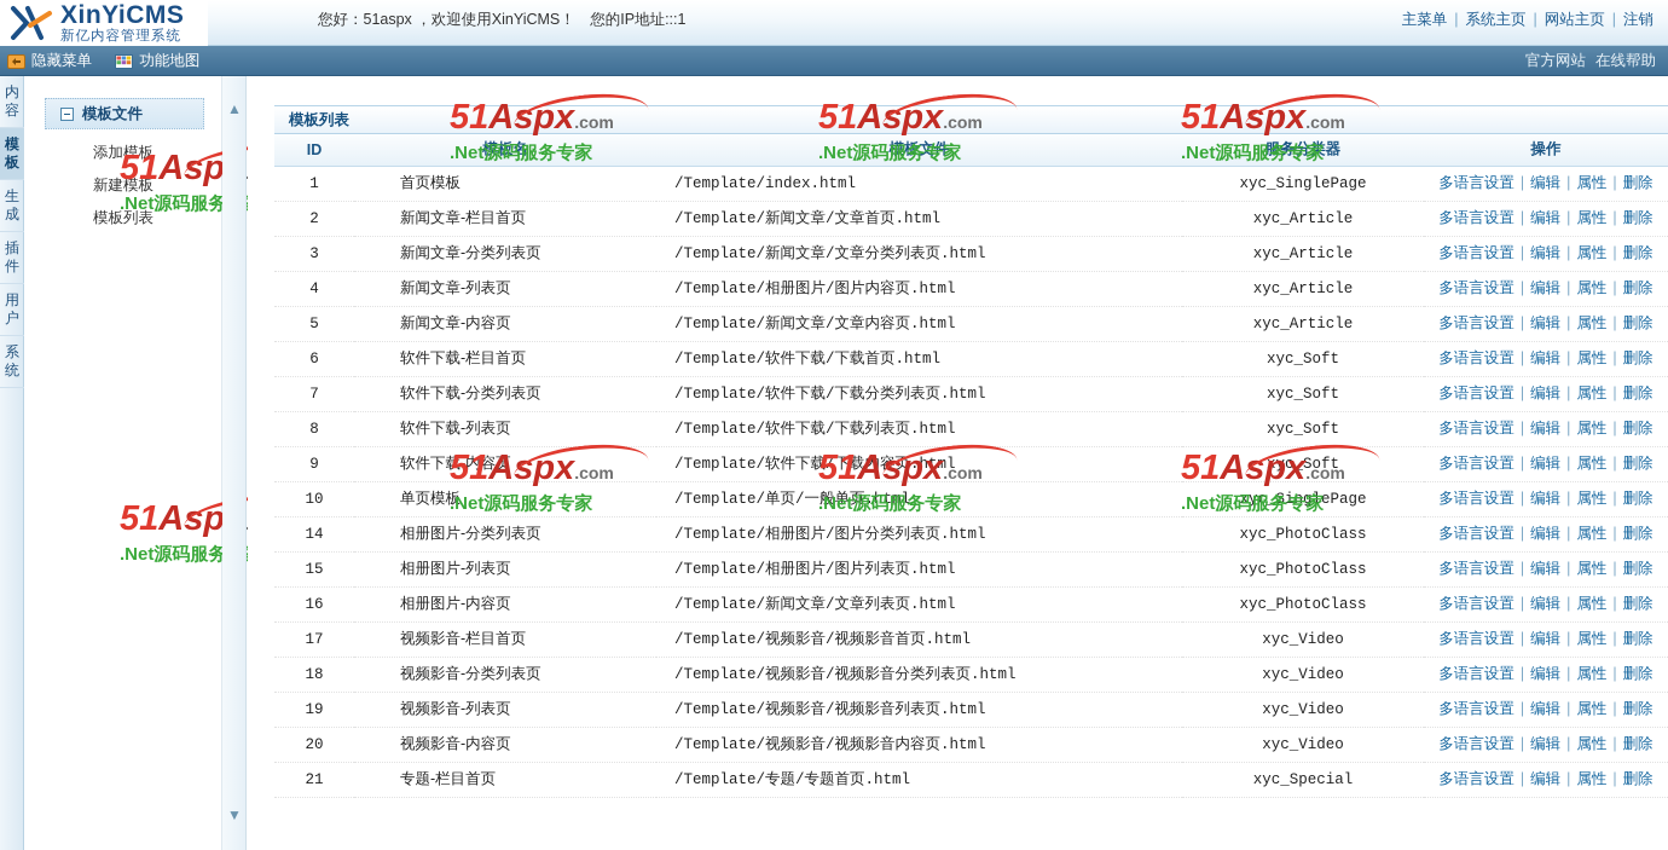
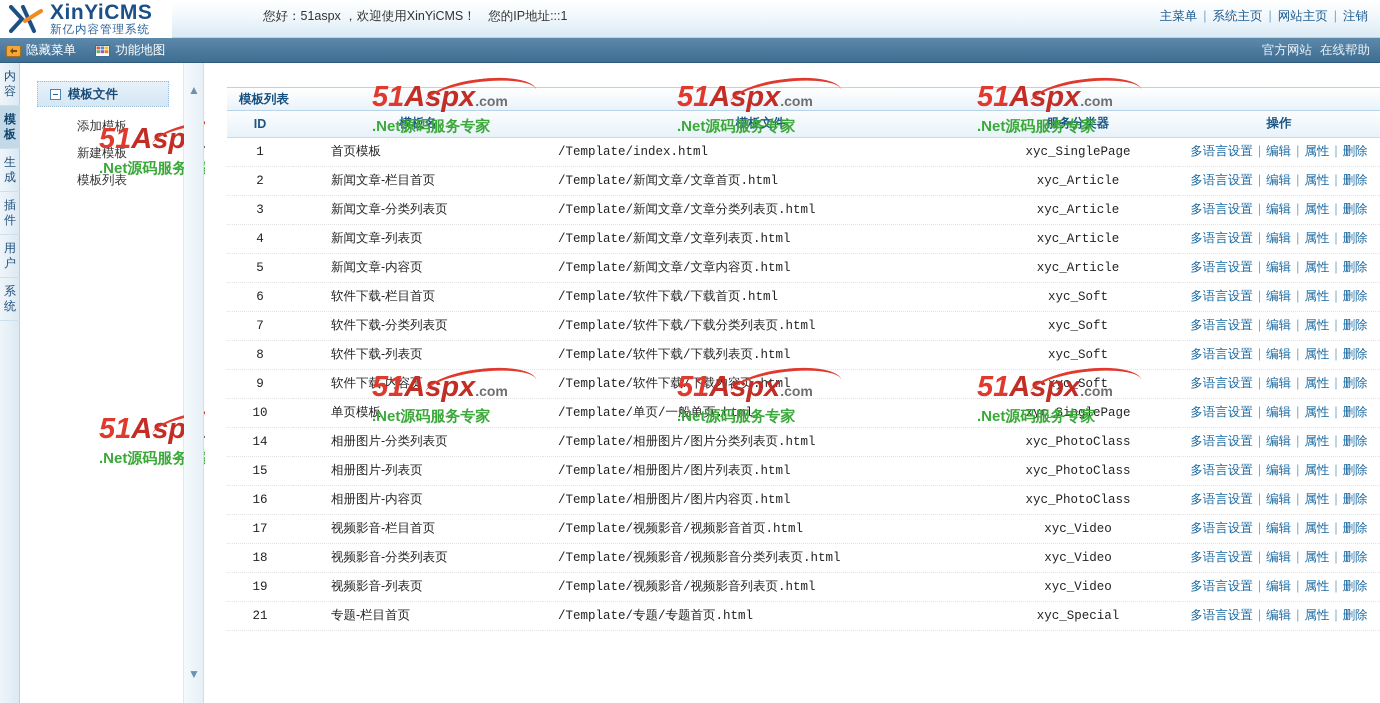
  XinYiCMS
  新亿内容管理系统
  您好：51aspx ，欢迎使用XinYiCMS！ 您的IP地址:::1
  主菜单 | 系统主页 | 网站主页 | 注销
  隐藏菜单
  功能地图
  官方网站
  在线帮助
  内容
  模板
  生成
  插件
  用户
  系统
  模板文件
  添加模板
  新建模板
  模板列表
  .Net源码服务
  .Net源码服务
  ▲
  ▼
  模板列表
  ID	模板名	模板文件	服务分类器	操作
  1	首页模板	/Template/index.html	xyc_SinglePage	多语言设置 | 编辑 | 属性 | 删除
  2	新闻文章-栏目首页	/Template/新闻文章/文章首页.html	xyc_Article	多语言设置 | 编辑 | 属性 | 删除
  3	新闻文章-分类列表页	/Template/新闻文章/文章分类列表页.html	xyc_Article	多语言设置 | 编辑 | 属性 | 删除
- 4	新闻文章-列表页	/Template/相册图片/图片内容页.html	xyc_Article	多语言设置 | 编辑 | 属性 | 删除
+ 4	新闻文章-列表页	/Template/新闻文章/文章列表页.html	xyc_Article	多语言设置 | 编辑 | 属性 | 删除
  5	新闻文章-内容页	/Template/新闻文章/文章内容页.html	xyc_Article	多语言设置 | 编辑 | 属性 | 删除
  6	软件下载-栏目首页	/Template/软件下载/下载首页.html	xyc_Soft	多语言设置 | 编辑 | 属性 | 删除
  7	软件下载-分类列表页	/Template/软件下载/下载分类列表页.html	xyc_Soft	多语言设置 | 编辑 | 属性 | 删除
  8	软件下载-列表页	/Template/软件下载/下载列表页.html	xyc_Soft	多语言设置 | 编辑 | 属性 | 删除
  9	软件下载-内容页	/Template/软件下载/下载内容页.html	xyc_Soft	多语言设置 | 编辑 | 属性 | 删除
  10	单页模板	/Template/单页/一般单页.html	xyc_SinglePage	多语言设置 | 编辑 | 属性 | 删除
  14	相册图片-分类列表页	/Template/相册图片/图片分类列表页.html	xyc_PhotoClass	多语言设置 | 编辑 | 属性 | 删除
  15	相册图片-列表页	/Template/相册图片/图片列表页.html	xyc_PhotoClass	多语言设置 | 编辑 | 属性 | 删除
- 16	相册图片-内容页	/Template/新闻文章/文章列表页.html	xyc_PhotoClass	多语言设置 | 编辑 | 属性 | 删除
+ 16	相册图片-内容页	/Template/相册图片/图片内容页.html	xyc_PhotoClass	多语言设置 | 编辑 | 属性 | 删除
  17	视频影音-栏目首页	/Template/视频影音/视频影音首页.html	xyc_Video	多语言设置 | 编辑 | 属性 | 删除
  18	视频影音-分类列表页	/Template/视频影音/视频影音分类列表页.html	xyc_Video	多语言设置 | 编辑 | 属性 | 删除
  19	视频影音-列表页	/Template/视频影音/视频影音列表页.html	xyc_Video	多语言设置 | 编辑 | 属性 | 删除
- 20	视频影音-内容页	/Template/视频影音/视频影音内容页.html	xyc_Video	多语言设置 | 编辑 | 属性 | 删除
  21	专题-栏目首页	/Template/专题/专题首页.html	xyc_Special	多语言设置 | 编辑 | 属性 | 删除
  51Aspx.com
  .Net源码服务专家
  51Aspx.com
  .Net源码服务专家
  51Aspx.com
  .Net源码服务专家
  51Aspx.com
  .Net源码服务专家
  51Aspx.com
  .Net源码服务专家
  51Aspx.com
  .Net源码服务专家
